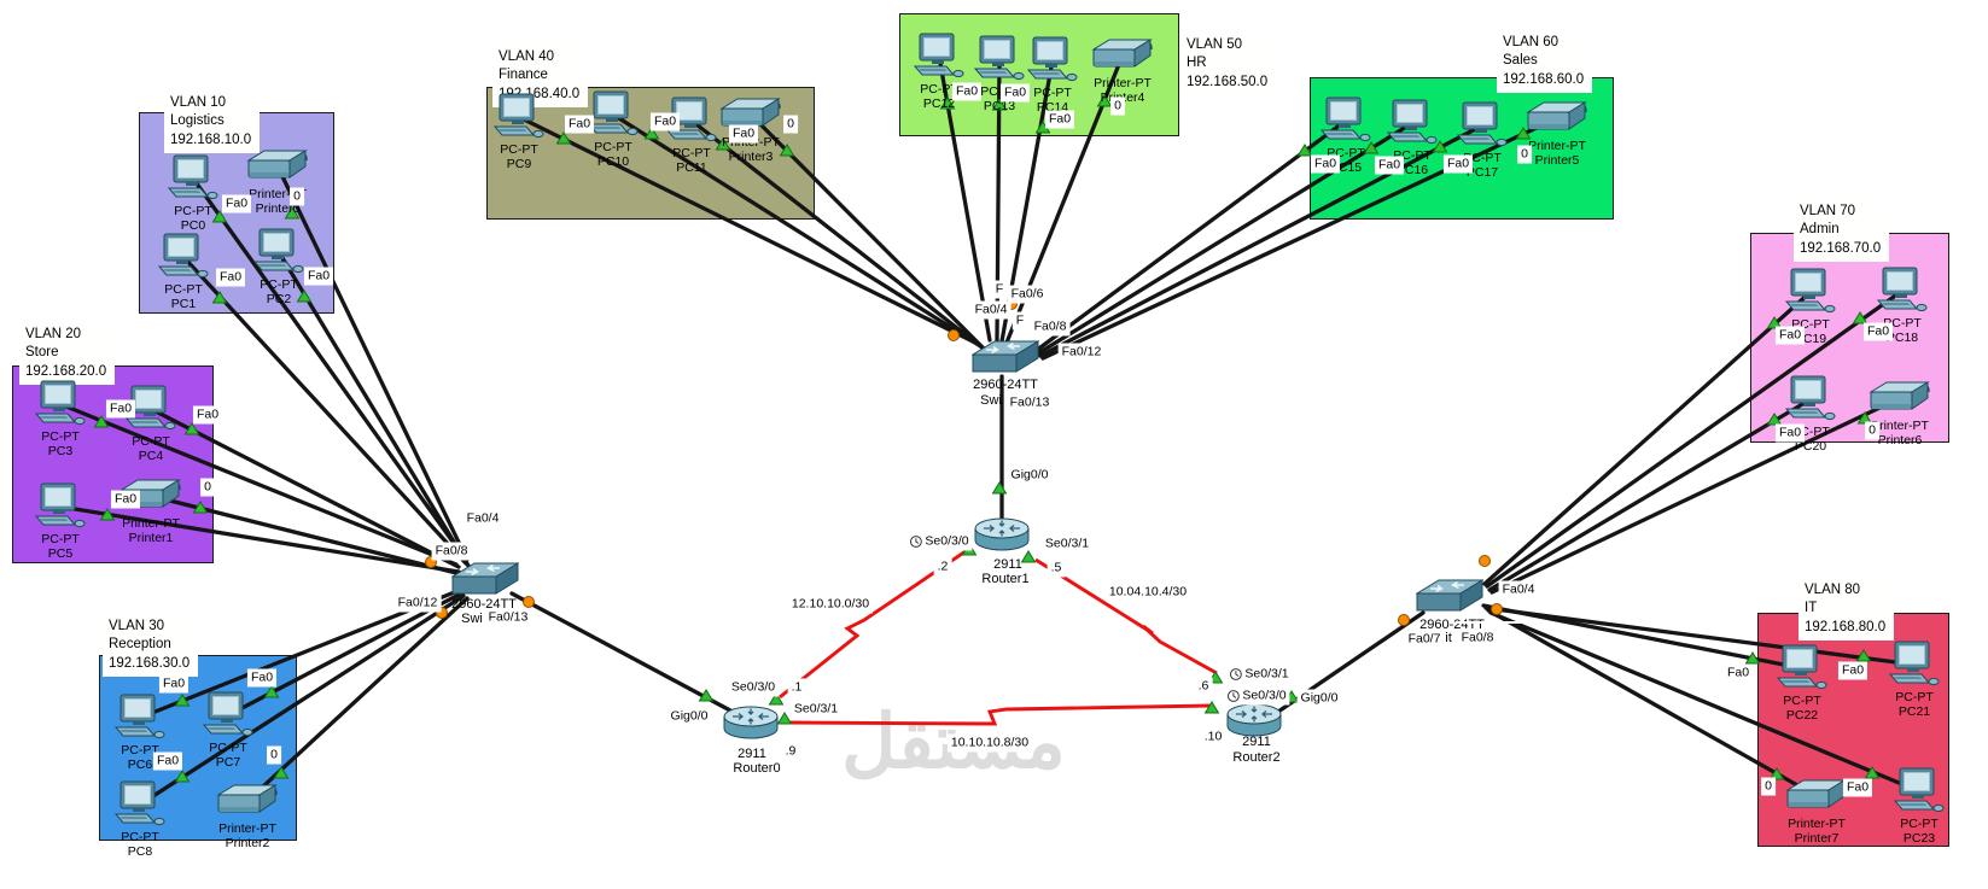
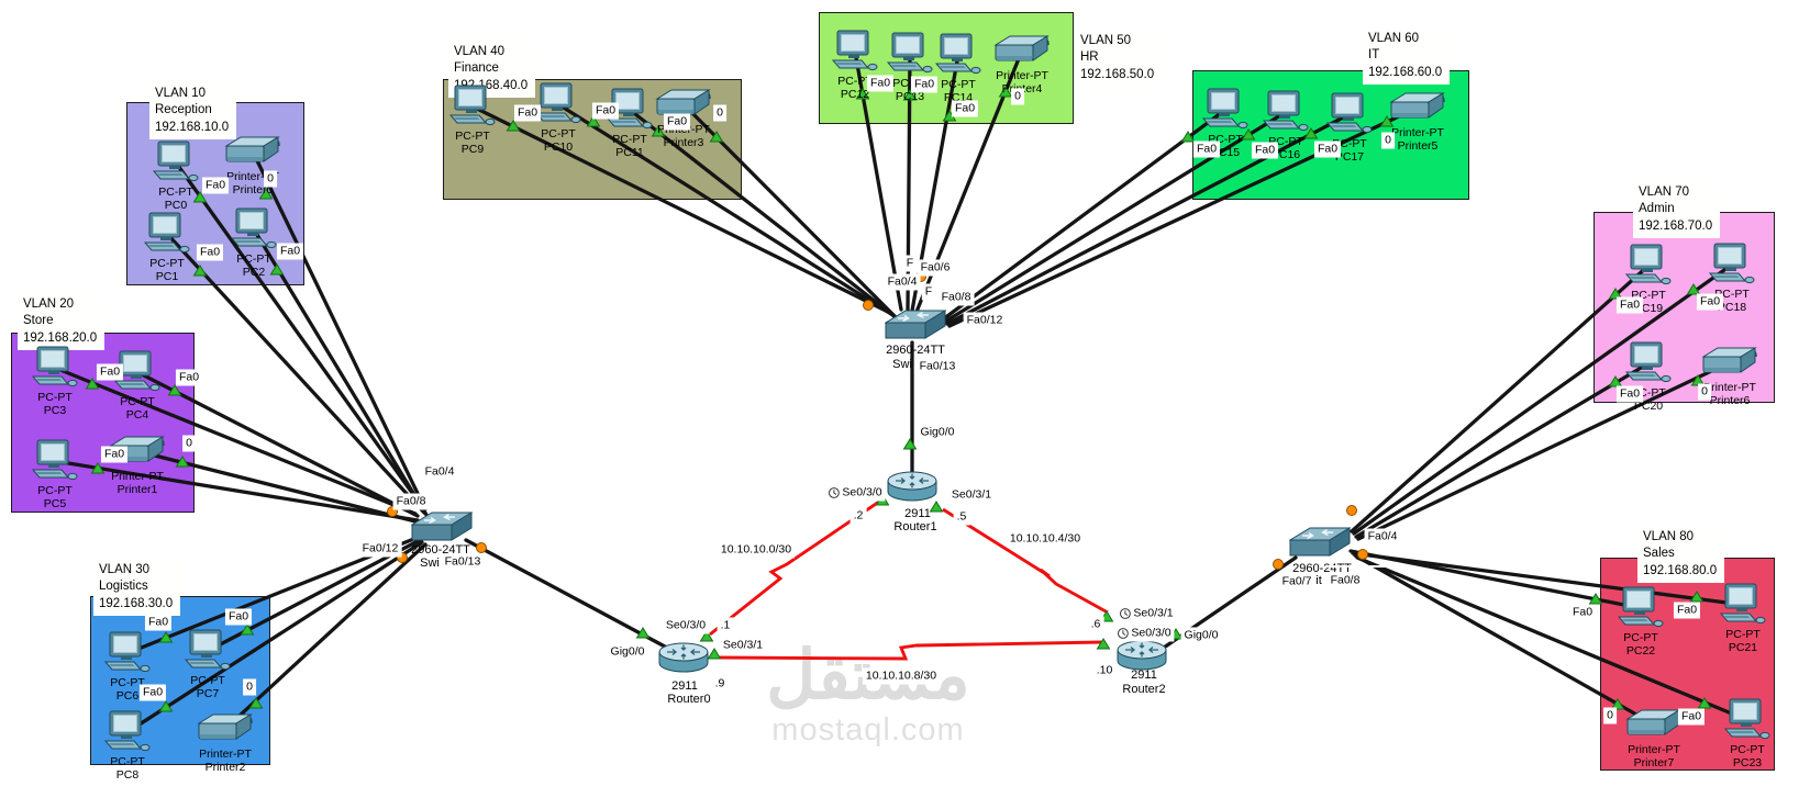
  VLAN 10
- Logistics
+ Reception
  192.168.10.0
  VLAN 20
  Store
  192.168.20.0
  VLAN 30
- Reception
+ Logistics
  192.168.30.0
  VLAN 40
  Finance
  VLAN 50
  HR
  192.168.50.0
  VLAN 60
- Sales
+ IT
  192.168.60.0
  VLAN 70
  Admin
  192.168.70.0
  VLAN 80
- IT
+ Sales
  192.168.80.0
- 12.10.10.0/30
+ 10.10.10.0/30
- 10.04.10.4/30
+ 10.10.10.4/30
  10.10.10.8/30
  PC-PT
  PC0
  Printer-
  Printer0
  PC-PT
  PC1
  PC-PT
  PC2
  PC-PT
  PC3
  PC-PT
  PC4
  PC-PT
  PC5
  Printer-PT
  Printer1
  PC-PT
  PC6
  PC-PT
  PC7
  PC-PT
  PC8
  Printer-PT
  Printer2
  PC-PT
  PC9
  PC-PT
  PC10
  PC-PT
  PC11
  Printer3
  PC-P
  PC12
  PC13
  PC-PT
  PC14
  Printer-PT
  PC-PT
  C15
  C-PT
  C16
  C-PT
  C17
  Printer-PT
  Printer5
  PC-PT
  C19
  C-PT
  C18
  C-PT
  PC20
  rinter-PT
  Printer6
  PC-PT
  PC22
  PC-PT
  PC21
  Printer-PT
  Printer7
  PC-PT
  PC23
  2960-24TT
  Swi
  2960-24TT
  Swi
  2960-24TT
  it
  2911
  Router0
  2911
  Router1
  2911
  Router2
  Fa0
  0
  Fa0
  Fa0
  Fa0
  Fa0
  Fa0
  0
  Fa0
  Fa0
  Fa0
  0
  Fa0
  Fa0
  Fa0
  0
  Fa0
  Fa0
  Fa0
  0
  Fa0
  Fa0
  Fa0
  0
  Fa0
  Fa0
  Fa0
  0
  Fa0
  Fa0
  0
  Fa0
  Fa0/4
  Fa0/8
  Fa0/12
  Fa0/13
  Fa0/4
  F
  Fa0/6
  F
  Fa0/8
  Fa0/12
  Fa0/13
  Fa0/4
  Fa0/7
  Fa0/8
  Gig0/0
  Se0/3/0
  .1
  Se0/3/1
  .9
  Gig0/0
  Se0/3/0
  Se0/3/1
  .2
  .5
  Se0/3/1
  Se0/3/0
  Gig0/0
  .6
  .10
+ mostaql.com
